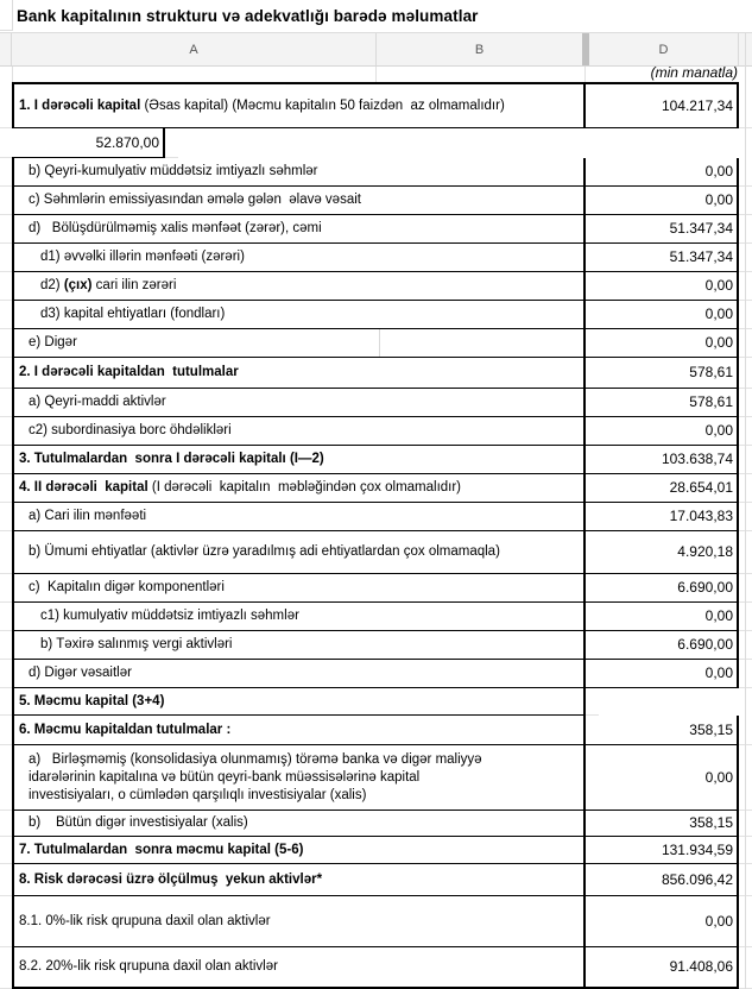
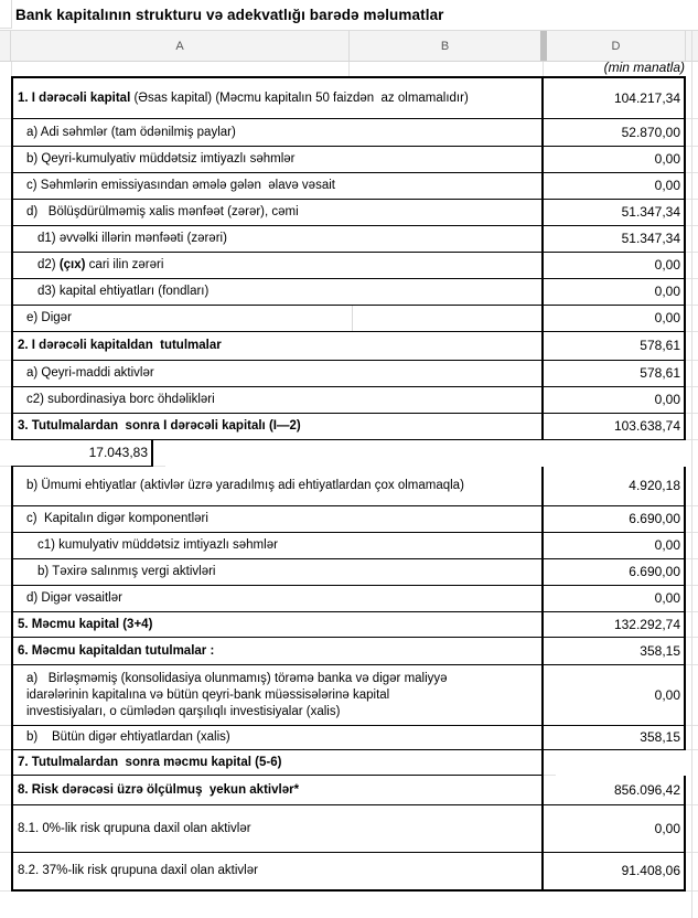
  Bank kapitalının strukturu və adekvatlığı barədə məlumatlar
  A
  B
  D
  (min manatla)
  1. I dərəcəli kapital (Əsas kapital) (Məcmu kapitalın 50 faizdən az olmamalıdır)
  104.217,34
+ a) Adi səhmlər (tam ödənilmiş paylar)
  52.870,00
  b) Qeyri-kumulyativ müddətsiz imtiyazlı səhmlər
  0,00
  c) Səhmlərin emissiyasından əmələ gələn əlavə vəsait
  0,00
  d) Bölüşdürülməmiş xalis mənfəət (zərər), cəmi
  51.347,34
  d1) əvvəlki illərin mənfəəti (zərəri)
  51.347,34
  d2) (çıx) cari ilin zərəri
  0,00
  d3) kapital ehtiyatları (fondları)
  0,00
  e) Digər
  0,00
  2. I dərəcəli kapitaldan tutulmalar
  578,61
  a) Qeyri-maddi aktivlər
  578,61
  c2) subordinasiya borc öhdəlikləri
  0,00
  3. Tutulmalardan sonra I dərəcəli kapitalı (I—2)
  103.638,74
- 4. II dərəcəli kapital (I dərəcəli kapitalın məbləğindən çox olmamalıdır)
- 28.654,01
- a) Cari ilin mənfəəti
  17.043,83
  b) Ümumi ehtiyatlar (aktivlər üzrə yaradılmış adi ehtiyatlardan çox olmamaqla)
  4.920,18
  c) Kapitalın digər komponentləri
  6.690,00
  c1) kumulyativ müddətsiz imtiyazlı səhmlər
  0,00
  b) Təxirə salınmış vergi aktivləri
  6.690,00
  d) Digər vəsaitlər
  0,00
  5. Məcmu kapital (3+4)
+ 132.292,74
  6. Məcmu kapitaldan tutulmalar :
  358,15
  a) Birləşməmiş (konsolidasiya olunmamış) törəmə banka və digər maliyyə idarələrinin kapitalına və bütün qeyri-bank müəssisələrinə kapital investisiyaları, o cümlədən qarşılıqlı investisiyalar (xalis)
  0,00
- b) Bütün digər investisiyalar (xalis)
+ b) Bütün digər ehtiyatlardan (xalis)
  358,15
  7. Tutulmalardan sonra məcmu kapital (5-6)
- 131.934,59
  8. Risk dərəcəsi üzrə ölçülmuş yekun aktivlər*
  856.096,42
  8.1. 0%-lik risk qrupuna daxil olan aktivlər
  0,00
- 8.2. 20%-lik risk qrupuna daxil olan aktivlər
+ 8.2. 37%-lik risk qrupuna daxil olan aktivlər
  91.408,06
